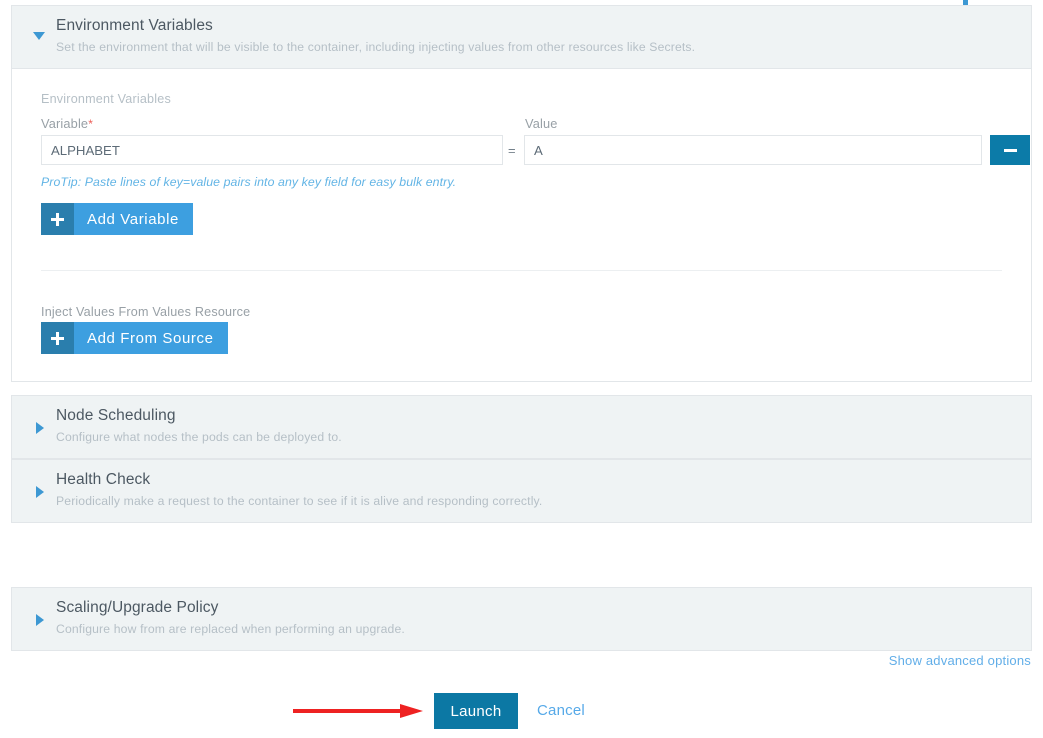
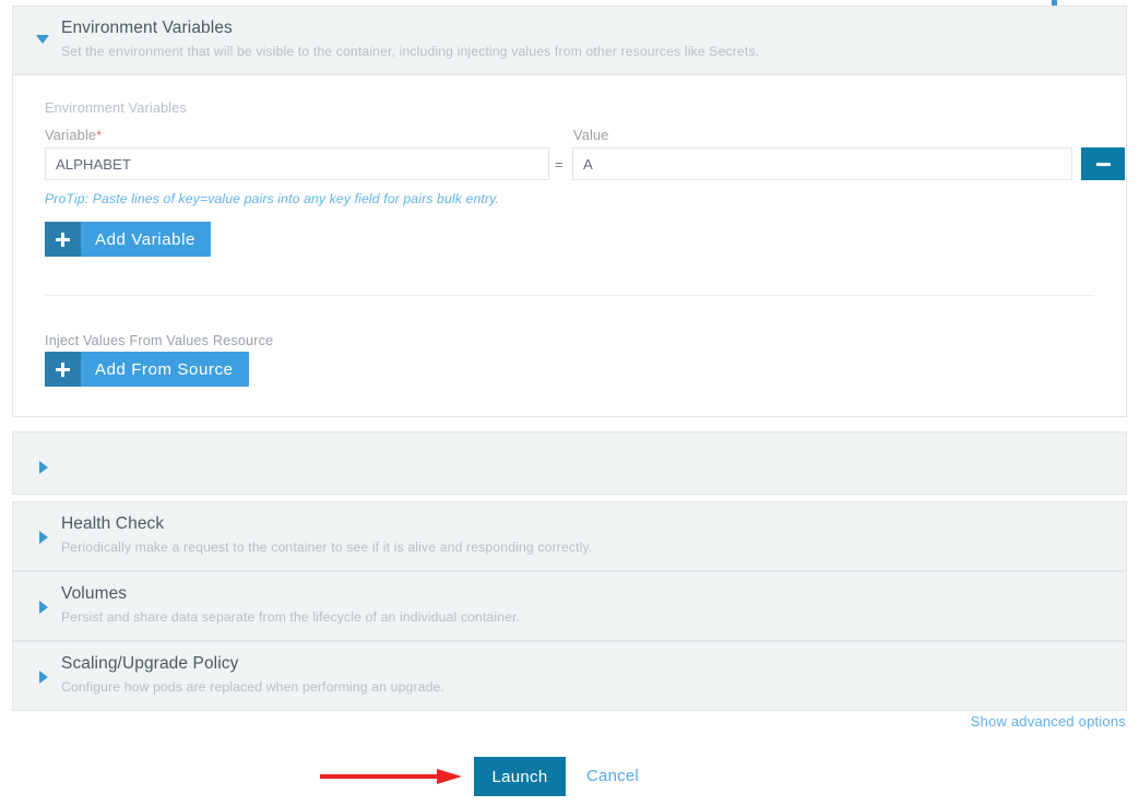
  Environment Variables
  Set the environment that will be visible to the container, including injecting values from other resources like Secrets.
  Environment Variables
  Variable*
  Value
  ALPHABET
  =
  A
- ProTip: Paste lines of key=value pairs into any key field for easy bulk entry.
+ ProTip: Paste lines of key=value pairs into any key field for pairs bulk entry.
  Add Variable
  Inject Values From Values Resource
  Add From Source
- Node Scheduling
- Configure what nodes the pods can be deployed to.
  Health Check
  Periodically make a request to the container to see if it is alive and responding correctly.
+ Volumes
+ Persist and share data separate from the lifecycle of an individual container.
  Scaling/Upgrade Policy
- Configure how from are replaced when performing an upgrade.
+ Configure how pods are replaced when performing an upgrade.
  Show advanced options
  Launch
  Cancel
